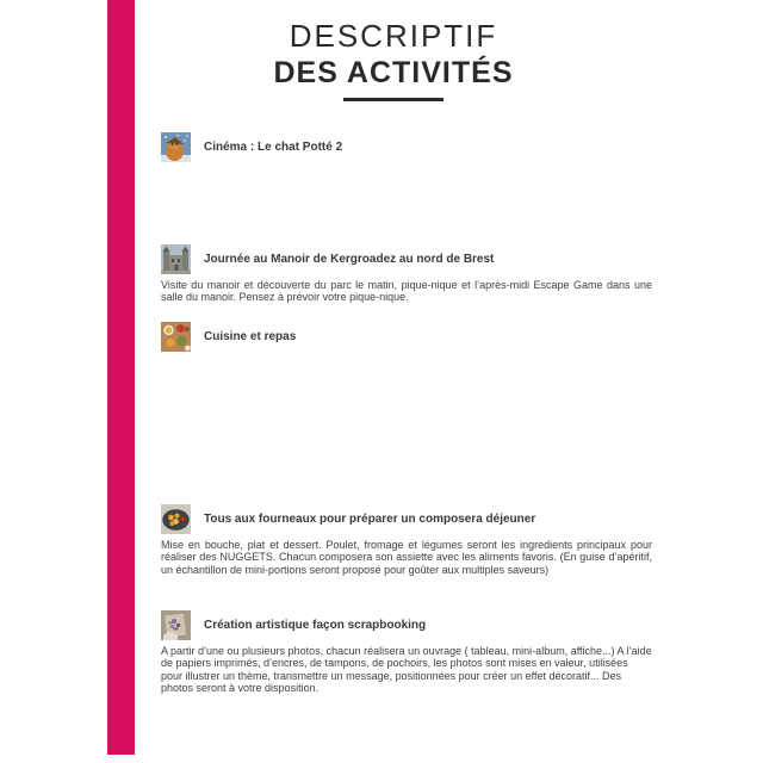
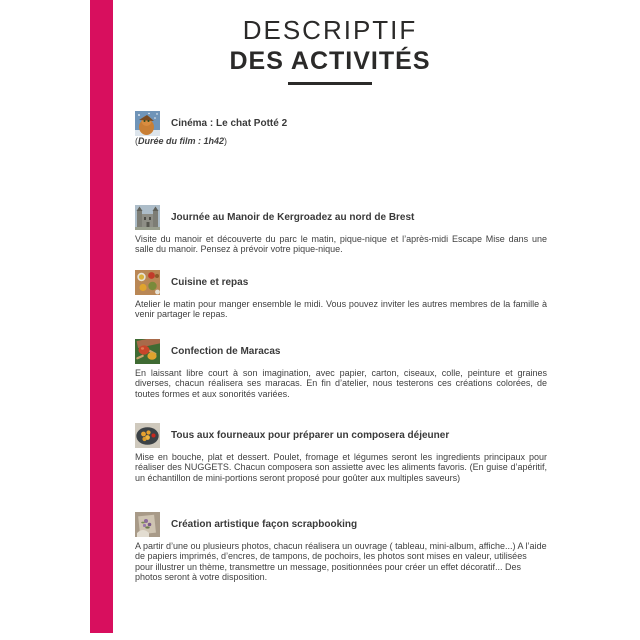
  DESCRIPTIF
  DES ACTIVITÉS
  Cinéma : Le chat Potté 2
+ (Durée du film : 1h42)
  Journée au Manoir de Kergroadez au nord de Brest
- Visite du manoir et découverte du parc le matin, pique-nique et l’après-midi Escape Game dans une salle du manoir. Pensez à prévoir votre pique-nique.
+ Visite du manoir et découverte du parc le matin, pique-nique et l’après-midi Escape Mise dans une salle du manoir. Pensez à prévoir votre pique-nique.
  Cuisine et repas
+ Atelier le matin pour manger ensemble le midi. Vous pouvez inviter les autres membres de la famille à venir partager le repas.
+ Confection de Maracas
+ En laissant libre court à son imagination, avec papier, carton, ciseaux, colle, peinture et graines diverses, chacun réalisera ses maracas. En fin d’atelier, nous testerons ces créations colorées, de toutes formes et aux sonorités variées.
  Tous aux fourneaux pour préparer un composera déjeuner
  Mise en bouche, plat et dessert. Poulet, fromage et légumes seront les ingredients principaux pour réaliser des NUGGETS. Chacun composera son assiette avec les aliments favoris. (En guise d’apéritif, un échantillon de mini-portions seront proposé pour goûter aux multiples saveurs)
  Création artistique façon scrapbooking
  A partir d’une ou plusieurs photos, chacun réalisera un ouvrage ( tableau, mini-album, affiche...) A l’aide de papiers imprimés, d’encres, de tampons, de pochoirs, les photos sont mises en valeur, utilisées pour illustrer un thème, transmettre un message, positionnées pour créer un effet décoratif... Des photos seront à votre disposition.
